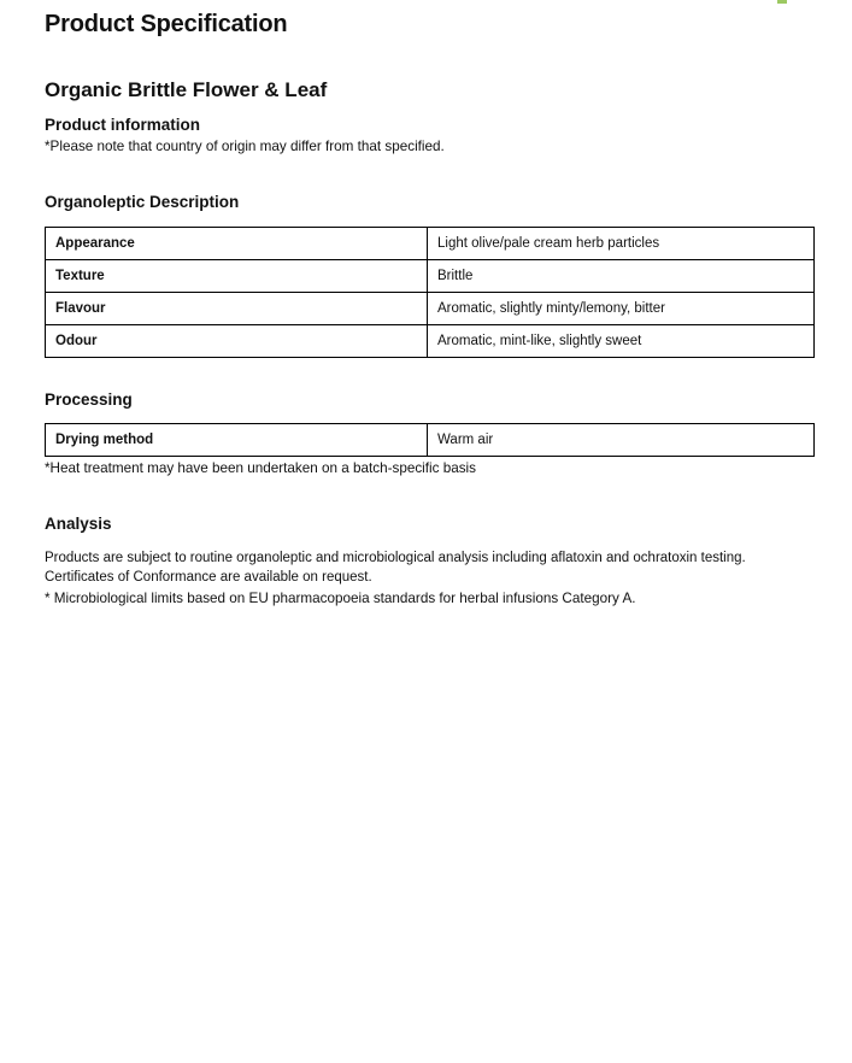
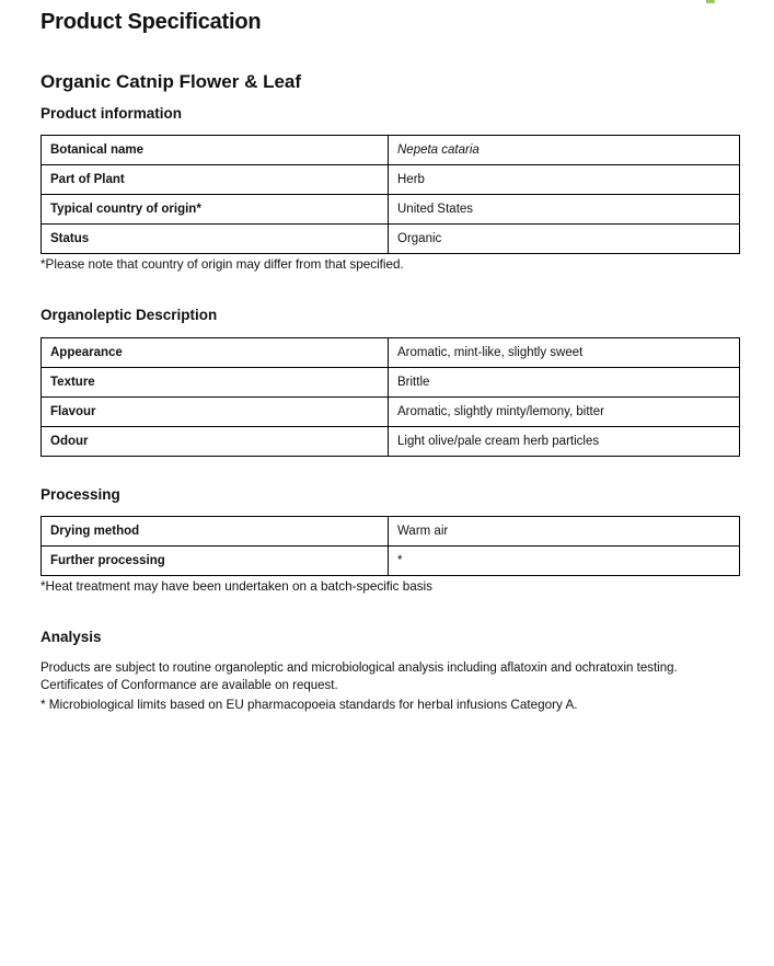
  Product Specification
- Organic Brittle Flower & Leaf
+ Organic Catnip Flower & Leaf
  Product information
+ Botanical name	Nepeta cataria
+ Part of Plant	Herb
+ Typical country of origin*	United States
+ Status	Organic
  *Please note that country of origin may differ from that specified.
  Organoleptic Description
- Appearance	Light olive/pale cream herb particles
+ Appearance	Aromatic, mint-like, slightly sweet
  Texture	Brittle
  Flavour	Aromatic, slightly minty/lemony, bitter
- Odour	Aromatic, mint-like, slightly sweet
+ Odour	Light olive/pale cream herb particles
  Processing
  Drying method	Warm air
+ Further processing	*
  *Heat treatment may have been undertaken on a batch-specific basis
  Analysis
  Products are subject to routine organoleptic and microbiological analysis including aflatoxin and ochratoxin testing. Certificates of Conformance are available on request.
  * Microbiological limits based on EU pharmacopoeia standards for herbal infusions Category A.
